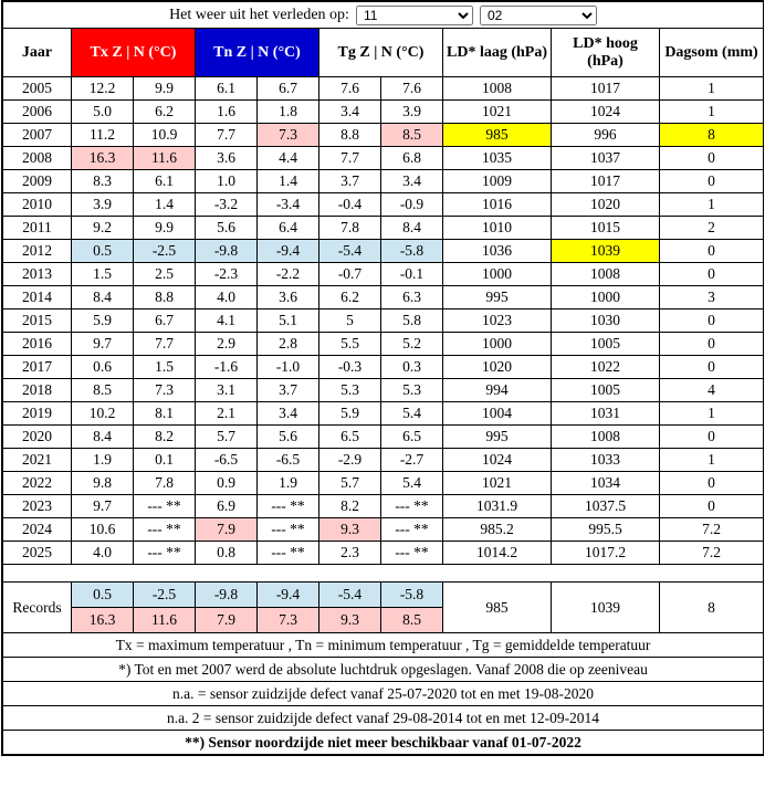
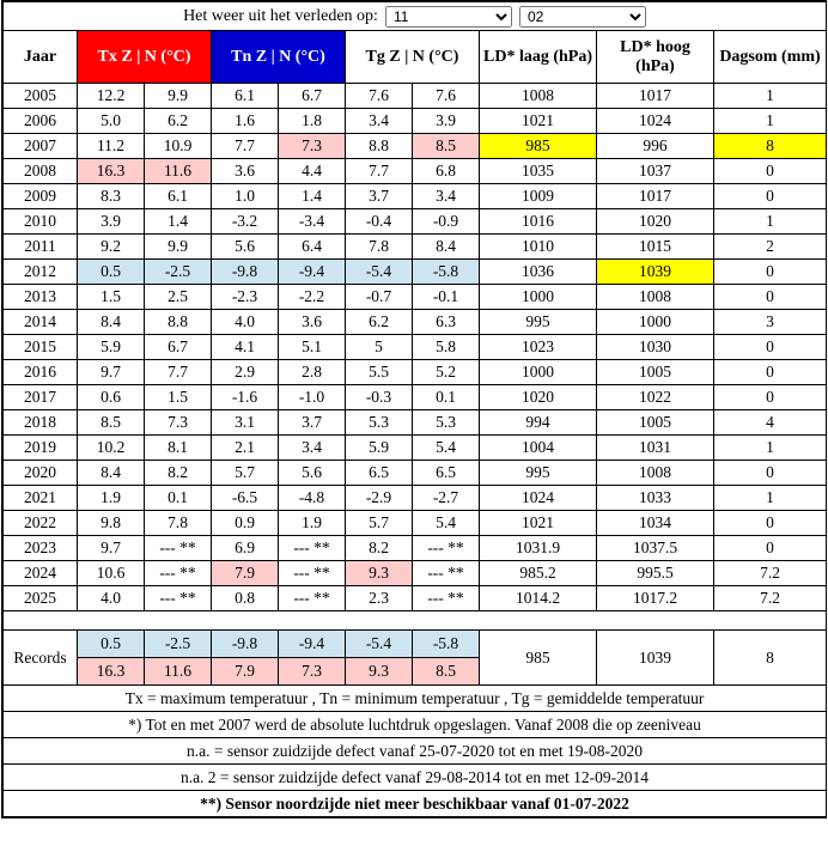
  Het weer uit het verleden op: 11 02
  Jaar	Tx Z | N (°C)	Tn Z | N (°C)	Tg Z | N (°C)	LD* laag (hPa)	LD* hoog (hPa)	Dagsom (mm)
  2005	12.2	9.9	6.1	6.7	7.6	7.6	1008	1017	1
  2006	5.0	6.2	1.6	1.8	3.4	3.9	1021	1024	1
  2007	11.2	10.9	7.7	7.3	8.8	8.5	985	996	8
  2008	16.3	11.6	3.6	4.4	7.7	6.8	1035	1037	0
  2009	8.3	6.1	1.0	1.4	3.7	3.4	1009	1017	0
  2010	3.9	1.4	-3.2	-3.4	-0.4	-0.9	1016	1020	1
  2011	9.2	9.9	5.6	6.4	7.8	8.4	1010	1015	2
  2012	0.5	-2.5	-9.8	-9.4	-5.4	-5.8	1036	1039	0
  2013	1.5	2.5	-2.3	-2.2	-0.7	-0.1	1000	1008	0
  2014	8.4	8.8	4.0	3.6	6.2	6.3	995	1000	3
  2015	5.9	6.7	4.1	5.1	5	5.8	1023	1030	0
  2016	9.7	7.7	2.9	2.8	5.5	5.2	1000	1005	0
- 2017	0.6	1.5	-1.6	-1.0	-0.3	0.3	1020	1022	0
+ 2017	0.6	1.5	-1.6	-1.0	-0.3	0.1	1020	1022	0
  2018	8.5	7.3	3.1	3.7	5.3	5.3	994	1005	4
  2019	10.2	8.1	2.1	3.4	5.9	5.4	1004	1031	1
  2020	8.4	8.2	5.7	5.6	6.5	6.5	995	1008	0
- 2021	1.9	0.1	-6.5	-6.5	-2.9	-2.7	1024	1033	1
+ 2021	1.9	0.1	-6.5	-4.8	-2.9	-2.7	1024	1033	1
  2022	9.8	7.8	0.9	1.9	5.7	5.4	1021	1034	0
  2023	9.7	--- **	6.9	--- **	8.2	--- **	1031.9	1037.5	0
  2024	10.6	--- **	7.9	--- **	9.3	--- **	985.2	995.5	7.2
  2025	4.0	--- **	0.8	--- **	2.3	--- **	1014.2	1017.2	7.2
  Records	0.5	-2.5	-9.8	-9.4	-5.4	-5.8	985	1039	8
  16.3	11.6	7.9	7.3	9.3	8.5
  Tx = maximum temperatuur , Tn = minimum temperatuur , Tg = gemiddelde temperatuur
  *) Tot en met 2007 werd de absolute luchtdruk opgeslagen. Vanaf 2008 die op zeeniveau
  n.a. = sensor zuidzijde defect vanaf 25-07-2020 tot en met 19-08-2020
  n.a. 2 = sensor zuidzijde defect vanaf 29-08-2014 tot en met 12-09-2014
  **) Sensor noordzijde niet meer beschikbaar vanaf 01-07-2022
